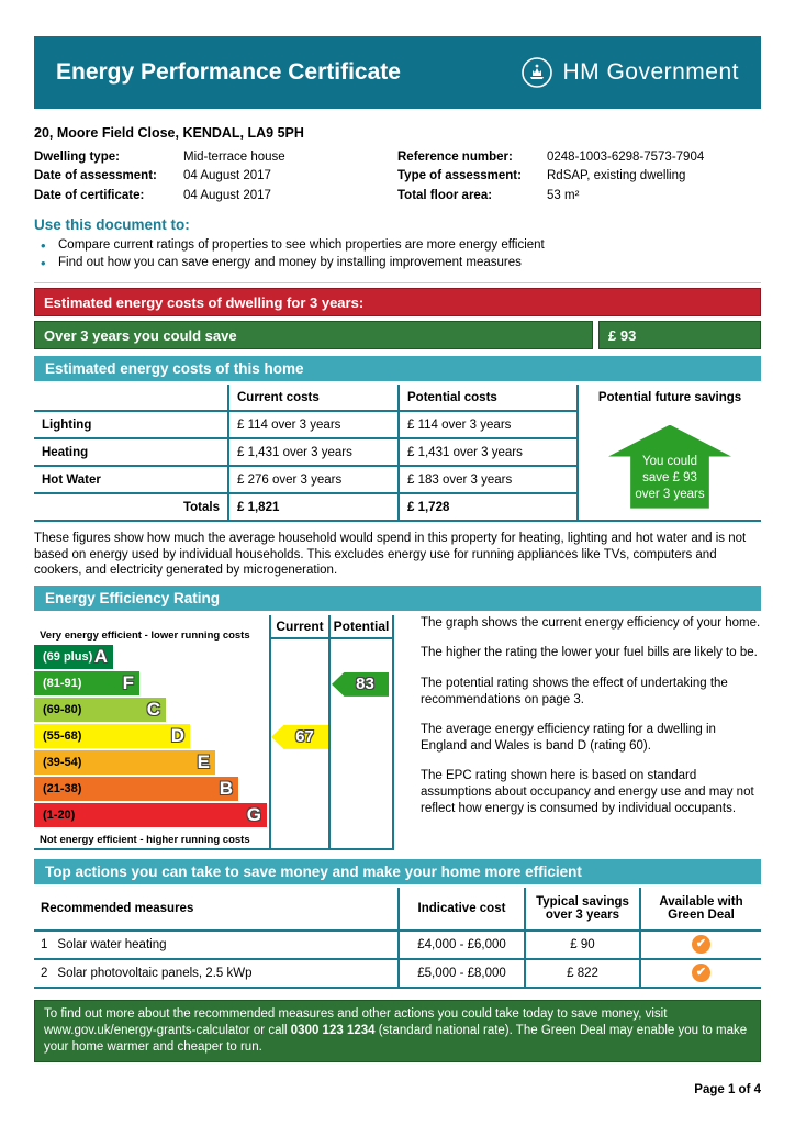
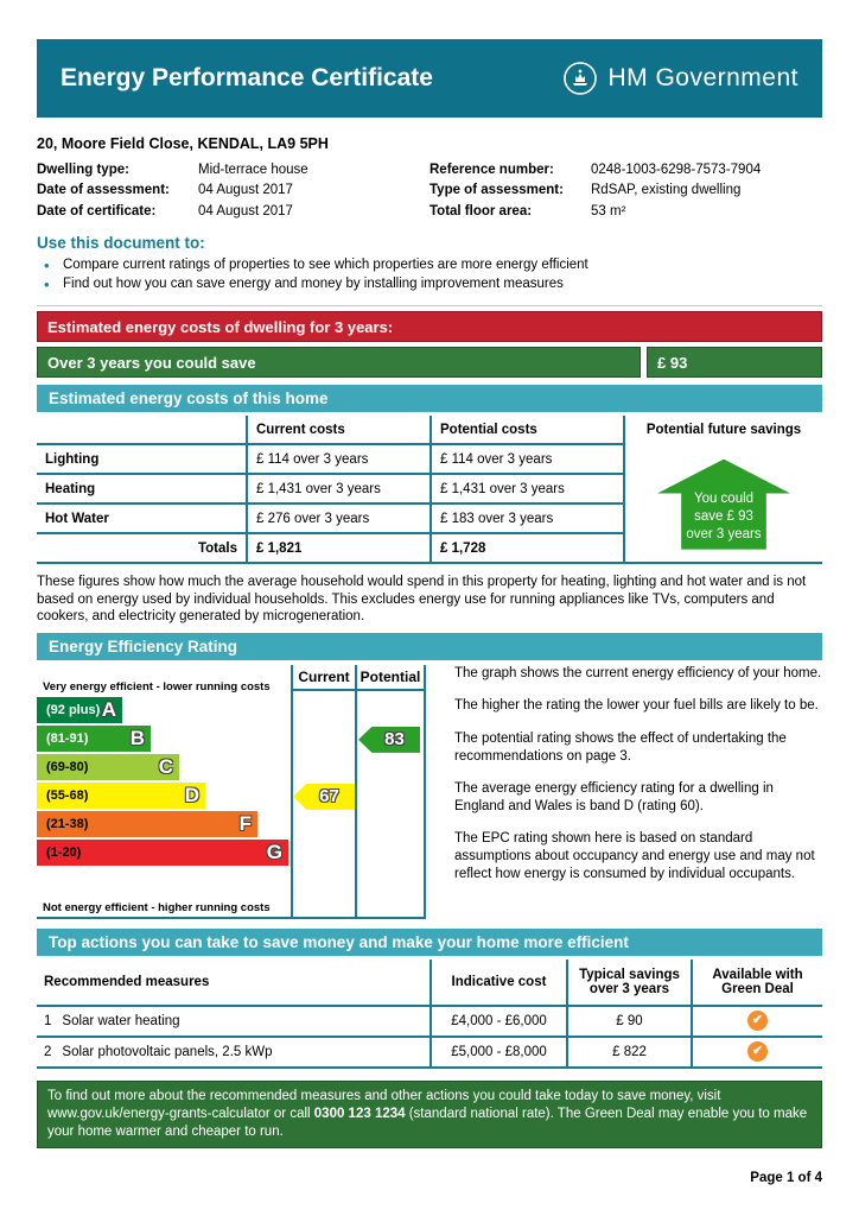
  Energy Performance Certificate
  HM Government
  20, Moore Field Close, KENDAL, LA9 5PH
  Dwelling type:
  Mid-terrace house
  Date of assessment:
  04 August 2017
  Date of certificate:
  04 August 2017
  Reference number:
  0248-1003-6298-7573-7904
  Type of assessment:
  RdSAP, existing dwelling
  Total floor area:
  53 m²
  Use this document to:
  Compare current ratings of properties to see which properties are more energy efficient
  Find out how you can save energy and money by installing improvement measures
  Estimated energy costs of dwelling for 3 years:
  Over 3 years you could save
  £ 93
  Estimated energy costs of this home
  	Current costs	Potential costs	Potential future savings
  Lighting	£ 114 over 3 years	£ 114 over 3 years	You could save £ 93 over 3 years
  Heating	£ 1,431 over 3 years	£ 1,431 over 3 years
  Hot Water	£ 276 over 3 years	£ 183 over 3 years
  Totals	£ 1,821	£ 1,728
  These figures show how much the average household would spend in this property for heating, lighting and hot water and is not based on energy used by individual households. This excludes energy use for running appliances like TVs, computers and cookers, and electricity generated by microgeneration.
  Energy Efficiency Rating
  Current
  Potential
  Very energy efficient - lower running costs
- (69 plus)
+ (92 plus)
  A
  (81-91)
- F
+ B
  (69-80)
  C
  (55-68)
  D
- (39-54)
- E
  (21-38)
- B
+ F
  (1-20)
  G
  67
  83
  Not energy efficient - higher running costs
  The graph shows the current energy efficiency of your home.
  The higher the rating the lower your fuel bills are likely to be.
  The potential rating shows the effect of undertaking the recommendations on page 3.
  The average energy efficiency rating for a dwelling in England and Wales is band D (rating 60).
  The EPC rating shown here is based on standard assumptions about occupancy and energy use and may not reflect how energy is consumed by individual occupants.
  Top actions you can take to save money and make your home more efficient
  Recommended measures	Indicative cost	Typical savings over 3 years	Available with Green Deal
  1 Solar water heating	£4,000 - £6,000	£ 90	✔
  2 Solar photovoltaic panels, 2.5 kWp	£5,000 - £8,000	£ 822	✔
  To find out more about the recommended measures and other actions you could take today to save money, visit www.gov.uk/energy-grants-calculator or call 0300 123 1234 (standard national rate). The Green Deal may enable you to make your home warmer and cheaper to run.
  Page 1 of 4
